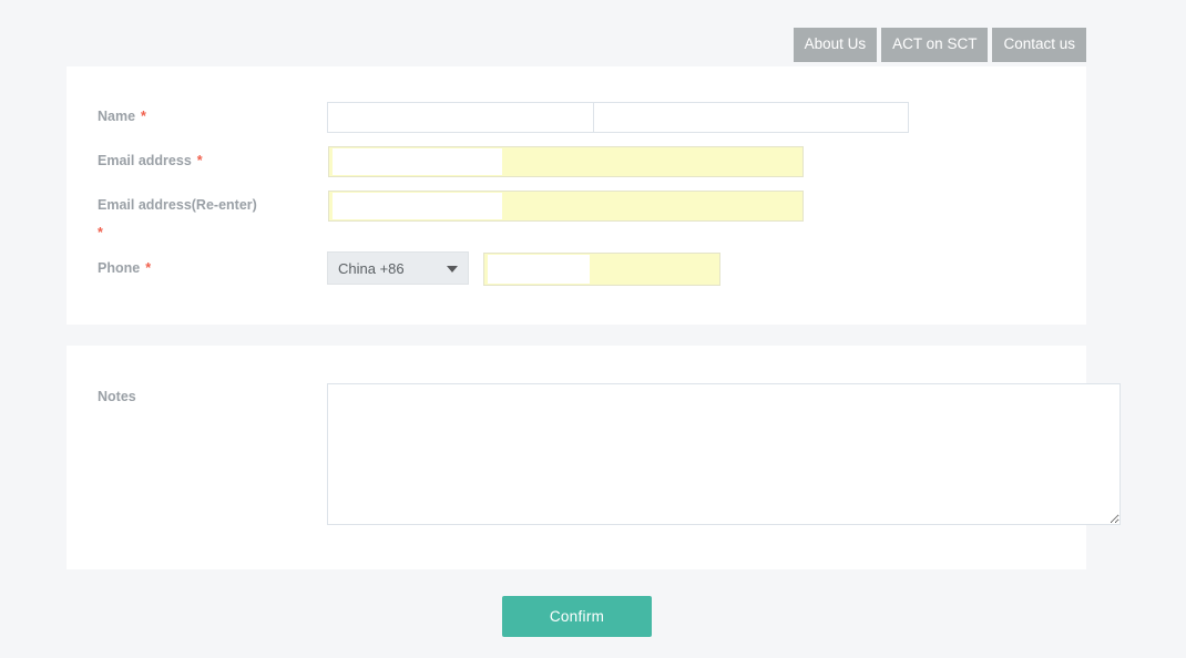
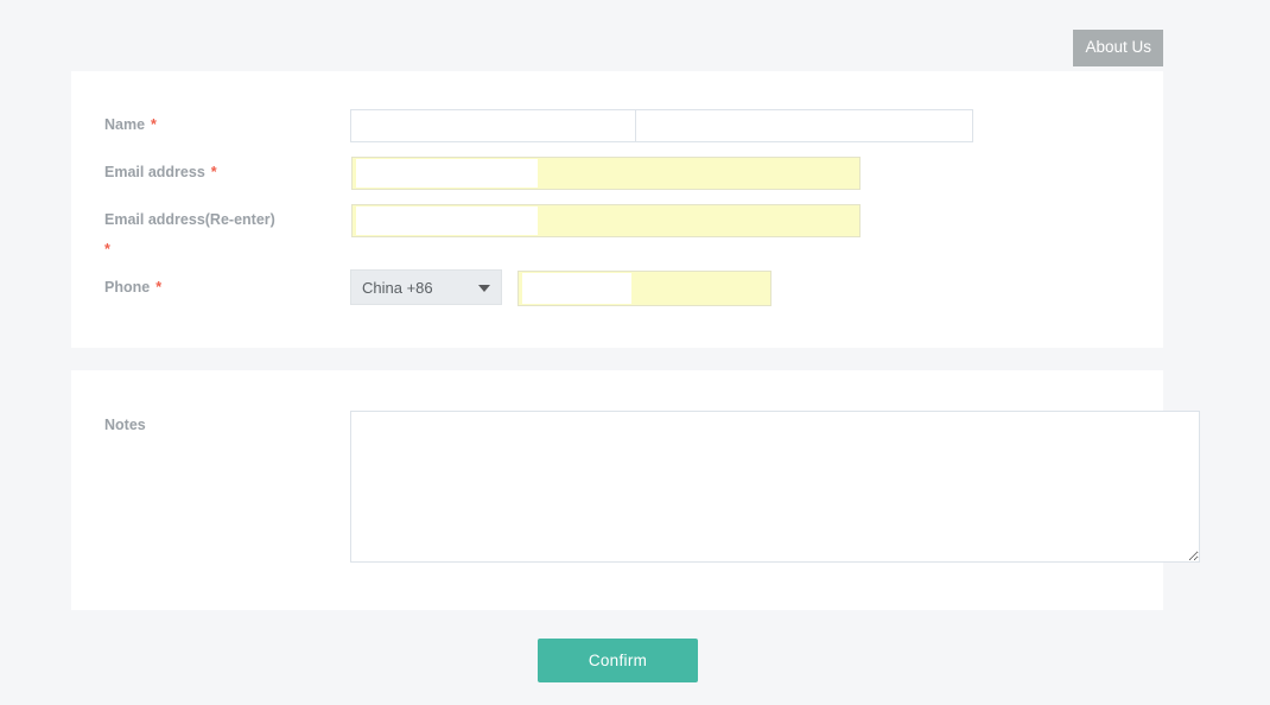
  About Us
- ACT on SCT
- Contact us
  Name *
  Email address *
  Email address(Re-enter)
  *
  Phone *
  China +86
  Notes
  Confirm
